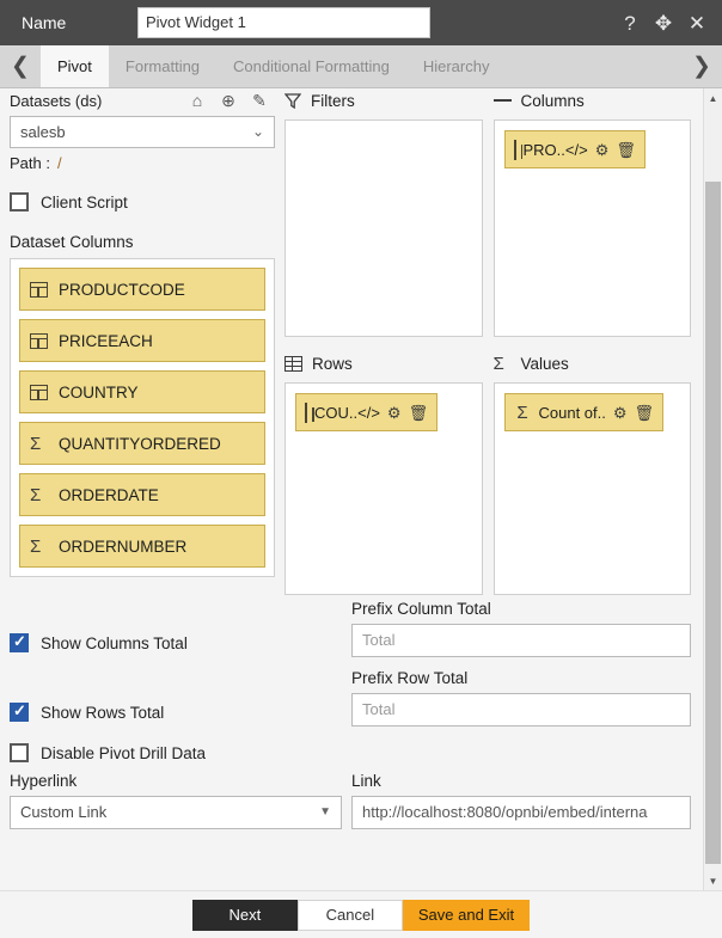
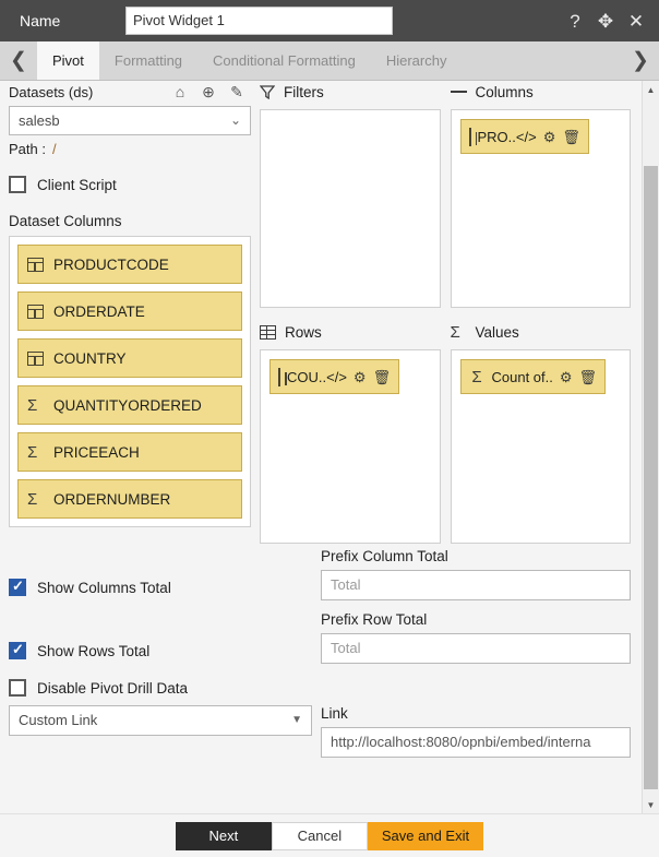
  Name
  Pivot Widget 1
  ?
  ✥
  ✕
  ❮
  Pivot
  Formatting
  Conditional Formatting
  Hierarchy
  ❯
  Datasets (ds)
  ⌂
  ⊕
  ✎
  salesb
  ⌄
  Path : /
  Client Script
  Dataset Columns
  PRODUCTCODE
- PRICEEACH
+ ORDERDATE
  COUNTRY
  Σ
  QUANTITYORDERED
  Σ
- ORDERDATE
+ PRICEEACH
  Σ
  ORDERNUMBER
  Filters
  Columns
  PRO..</>
  ⚙
  🗑
  Rows
  COU..</>
  ⚙
  🗑
  Σ
  Values
  Σ
  Count of..
  ⚙
  🗑
  Show Columns Total
  Prefix Column Total
  Total
  Show Rows Total
  Prefix Row Total
  Total
  Disable Pivot Drill Data
- Hyperlink
  Custom Link
  ▼
  Link
  http://localhost:8080/opnbi/embed/interna
  ▲
  ▼
  Next
  Cancel
  Save and Exit
